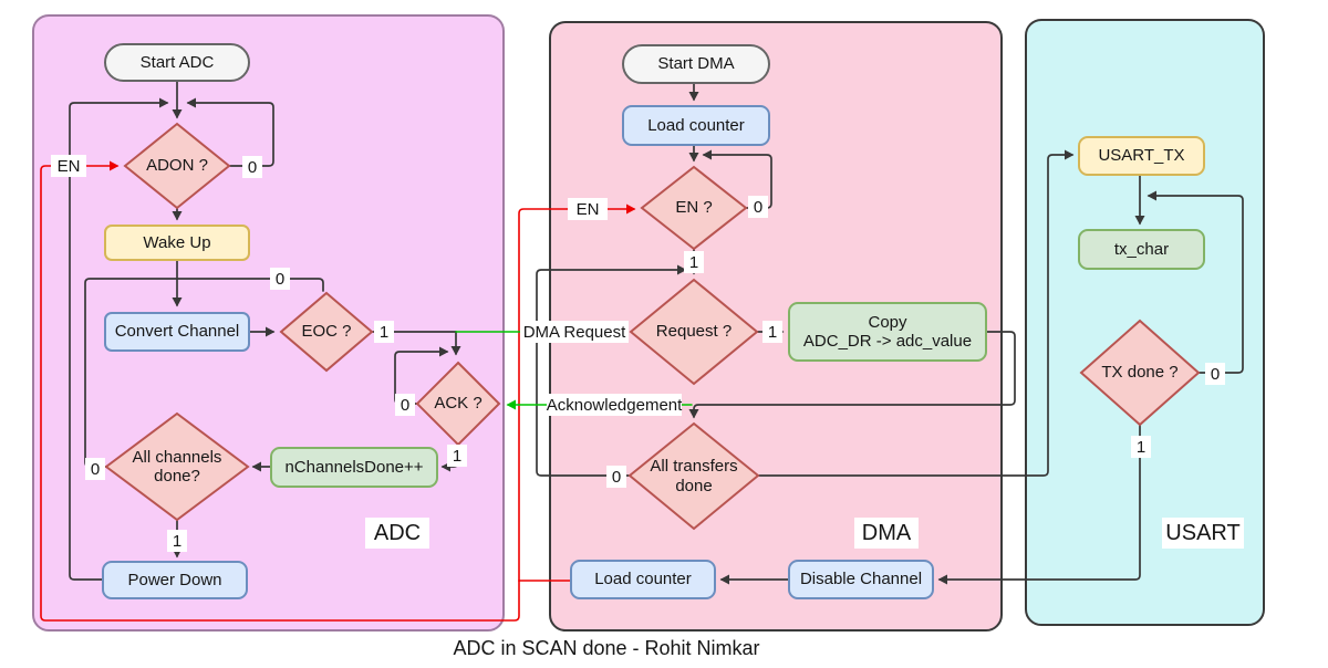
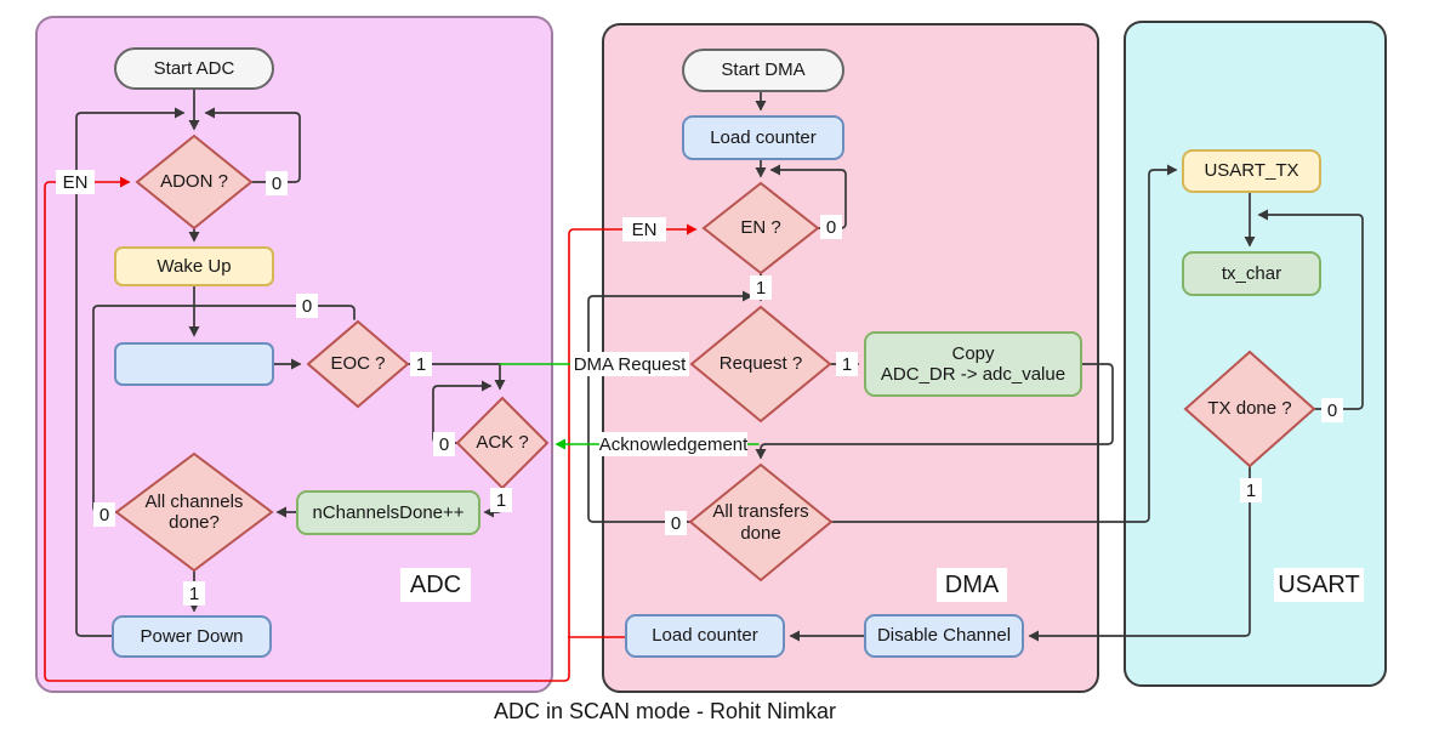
  Start ADC
  ADON ?
  Wake Up
- Convert Channel
  EOC ?
  ACK ?
  nChannelsDone++
  All channels done?
  Power Down
  Start DMA
  Load counter
  EN ?
  Request ?
  Copy
  ADC_DR -> adc_value
  All transfers done
  Load counter
  Disable Channel
  USART_TX
  tx_char
  TX done ?
  EN
  0
  0
  1
  0
  1
  0
  1
  EN
  0
  1
  DMA Request
  1
  Acknowledgement
  0
  0
  1
  ADC
  DMA
  USART
- ADC in SCAN done - Rohit Nimkar
+ ADC in SCAN mode - Rohit Nimkar
